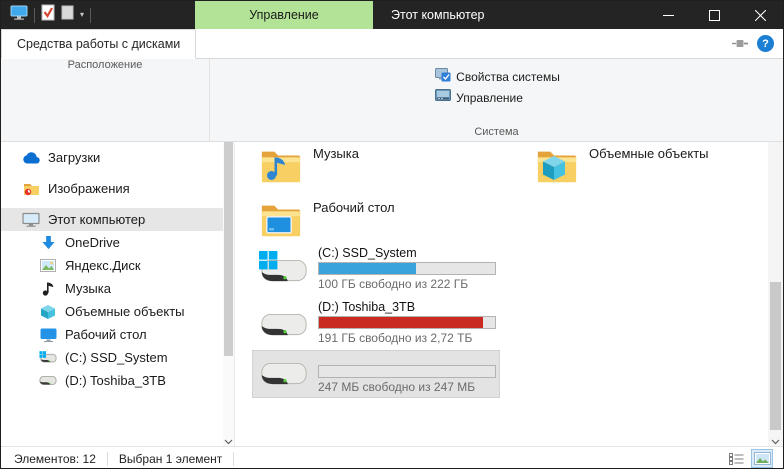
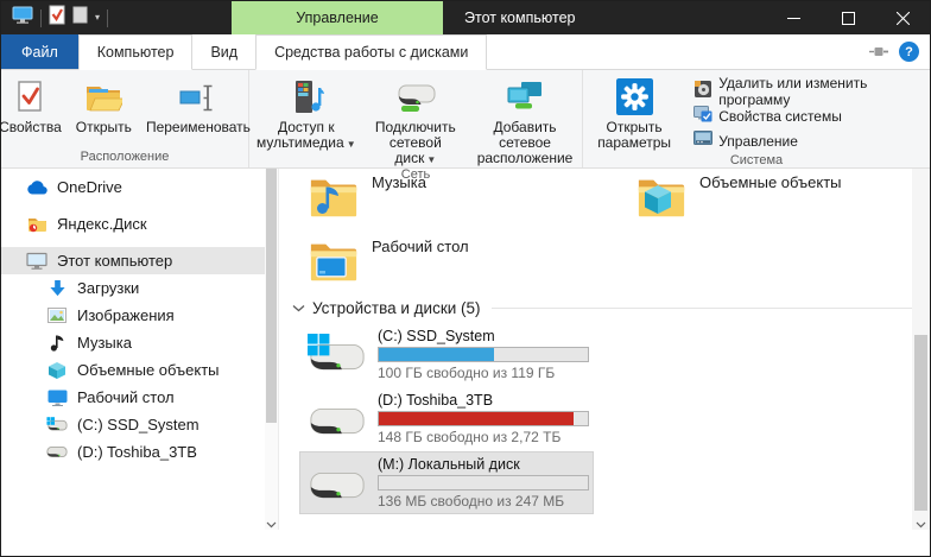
  ▾
  Управление
  Этот компьютер
+ Файл
+ Компьютер
+ Вид
  Средства работы с дисками
  ?
+ Свойства
+ Открыть
+ Переименовать
  Расположение
+ Доступ к мультимедиа ▼
+ Подключить сетевой диск ▼
+ Добавить сетевое расположение
+ Сеть
+ Открыть параметры
+ Удалить или изменить программу
  Свойства системы
  Управление
  Система
- Загрузки
+ OneDrive
- Изображения
+ Яндекс.Диск
  Этот компьютер
- OneDrive
+ Загрузки
- Яндекс.Диск
+ Изображения
  Музыка
  Объемные объекты
  Рабочий стол
  (C:) SSD_System
  (D:) Toshiba_3TB
  Музыка
  Объемные объекты
  Рабочий стол
+ Устройства и диски (5)
  (C:) SSD_System
- 100 ГБ свободно из 222 ГБ
+ 100 ГБ свободно из 119 ГБ
  (D:) Toshiba_3TB
- 191 ГБ свободно из 2,72 ТБ
+ 148 ГБ свободно из 2,72 ТБ
+ (M:) Локальный диск
- 247 МБ свободно из 247 МБ
+ 136 МБ свободно из 247 МБ
- Элементов: 12
- Выбран 1 элемент
